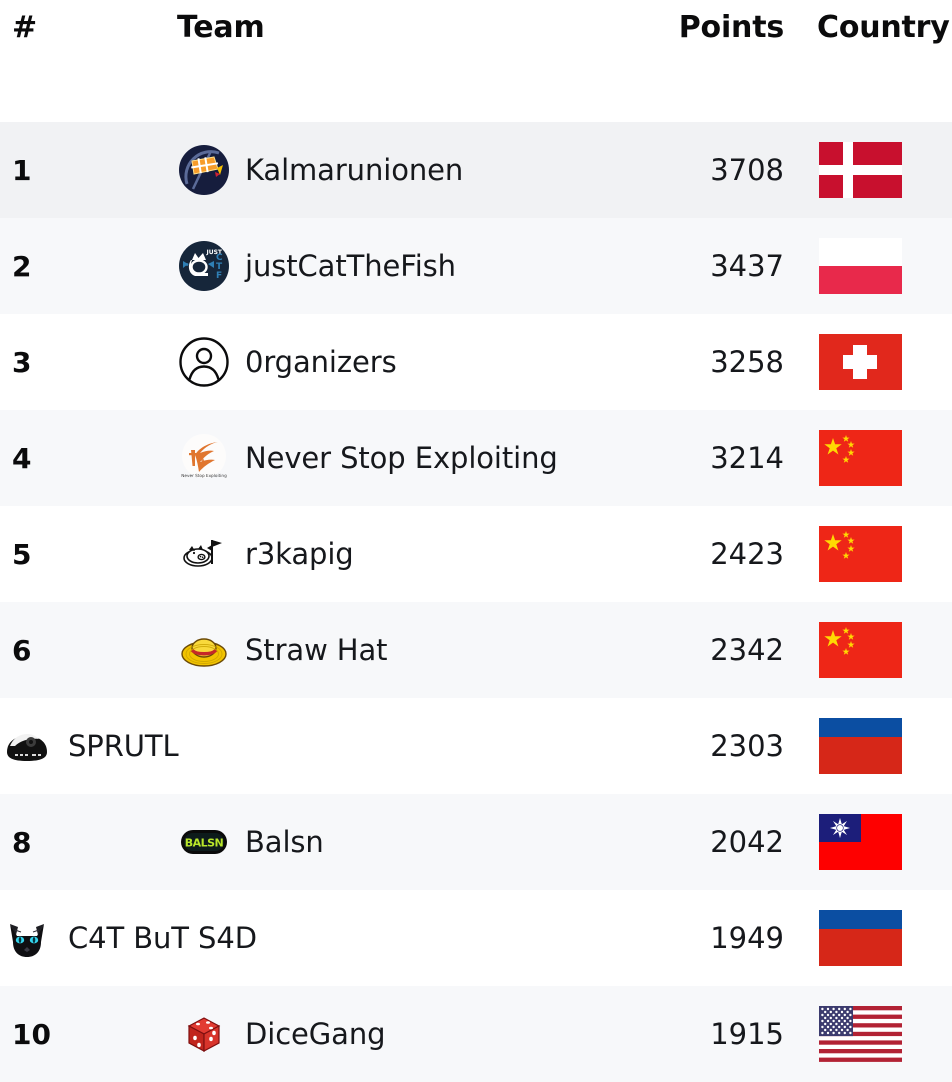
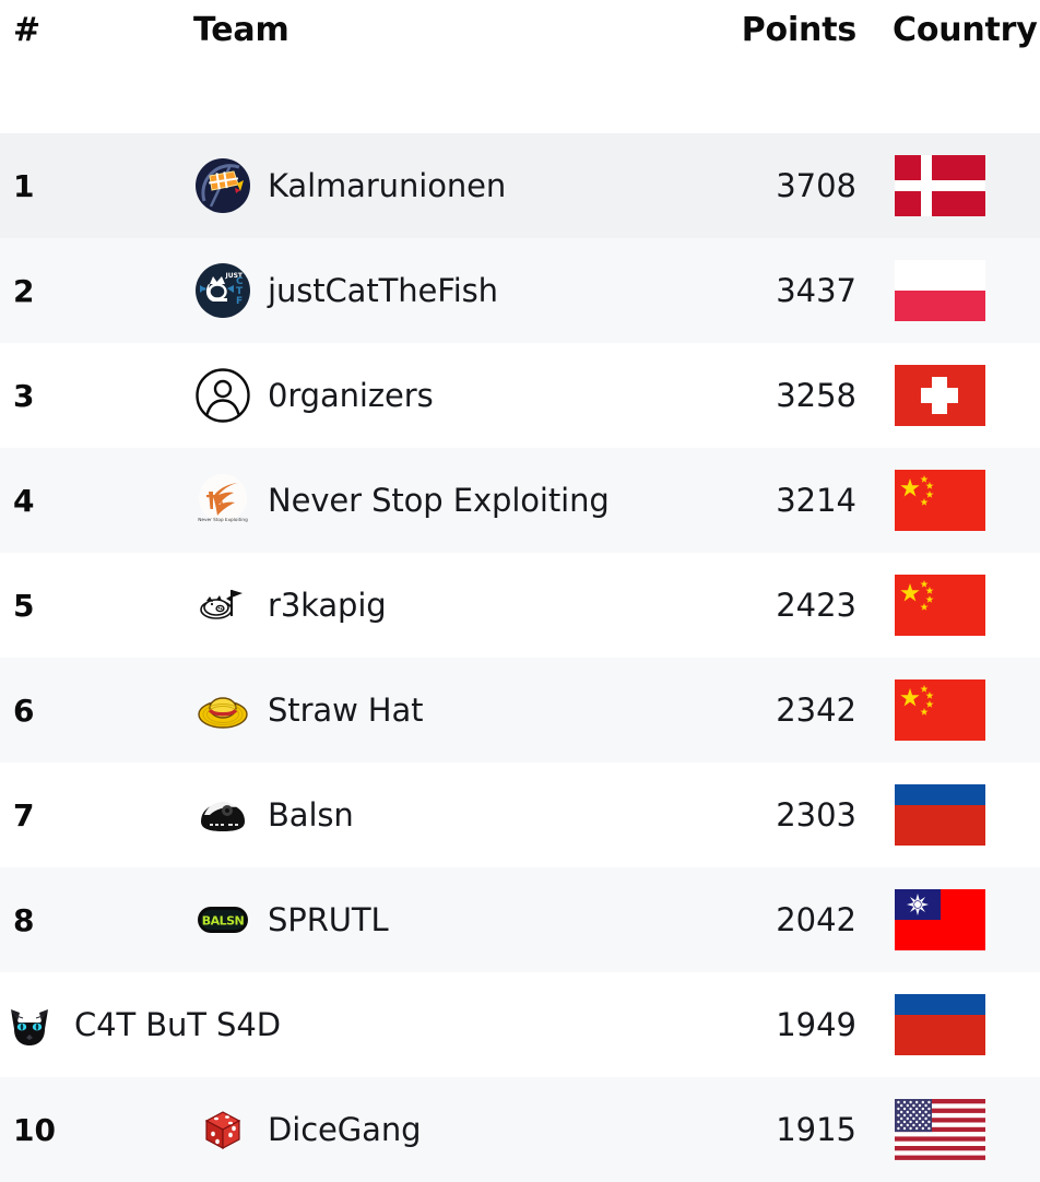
  #
  Team
  Points
  Country
  1
  Kalmarunionen
  3708
  2
  C
  T
  F
  justCatTheFish
  3437
  3
  0rganizers
  3258
  4
  Never Stop Exploiting
  3214
  5
  r3kapig
  2423
  6
  Straw Hat
  2342
+ 7
- SPRUTL
+ Balsn
  2303
  8
  BALSN
- Balsn
+ SPRUTL
  2042
  C4T BuT S4D
  1949
  10
  DiceGang
  1915
